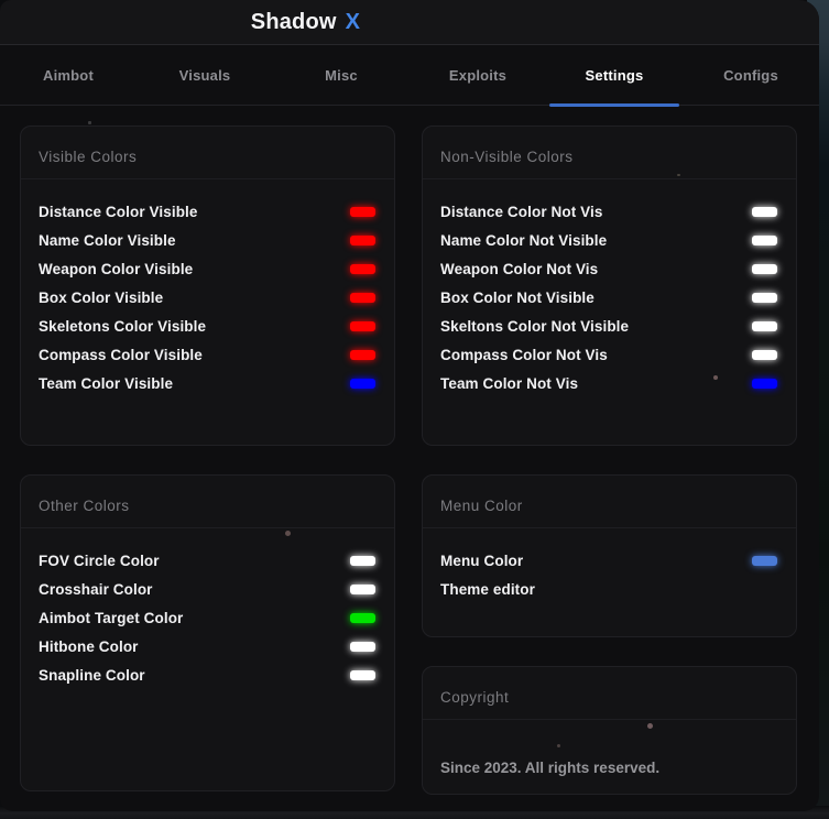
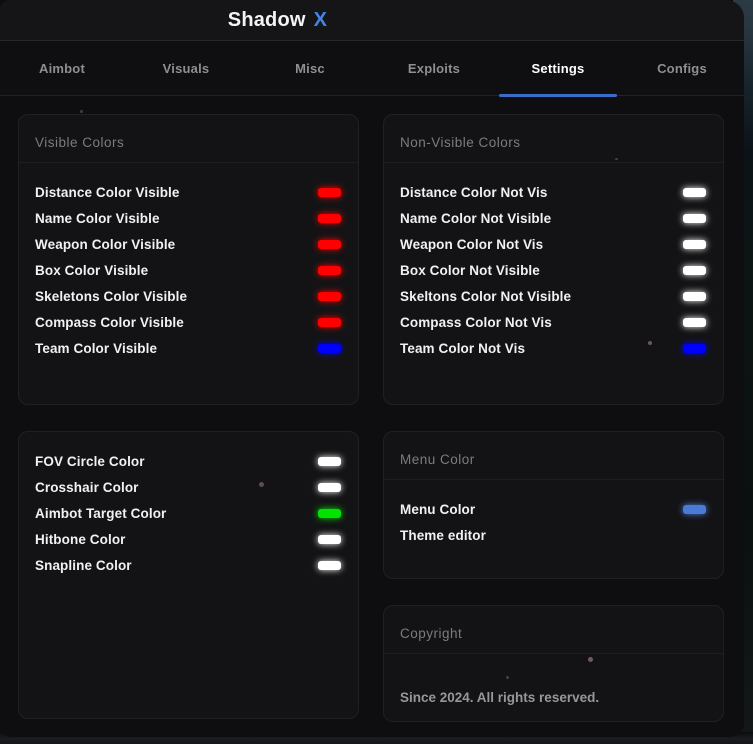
  Shadow
  X
  Aimbot
  Visuals
  Misc
  Exploits
  Settings
  Configs
  Visible Colors
  Distance Color Visible
  Name Color Visible
  Weapon Color Visible
  Box Color Visible
  Skeletons Color Visible
  Compass Color Visible
  Team Color Visible
- Other Colors
  FOV Circle Color
  Crosshair Color
  Aimbot Target Color
  Hitbone Color
  Snapline Color
  Non-Visible Colors
  Distance Color Not Vis
  Name Color Not Visible
  Weapon Color Not Vis
  Box Color Not Visible
  Skeltons Color Not Visible
  Compass Color Not Vis
  Team Color Not Vis
  Menu Color
  Menu Color
  Theme editor
  Copyright
- Since 2023. All rights reserved.
+ Since 2024. All rights reserved.
